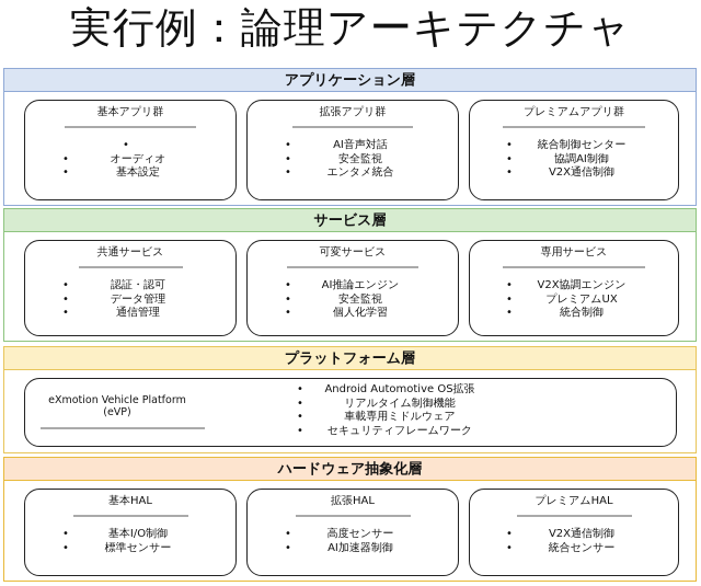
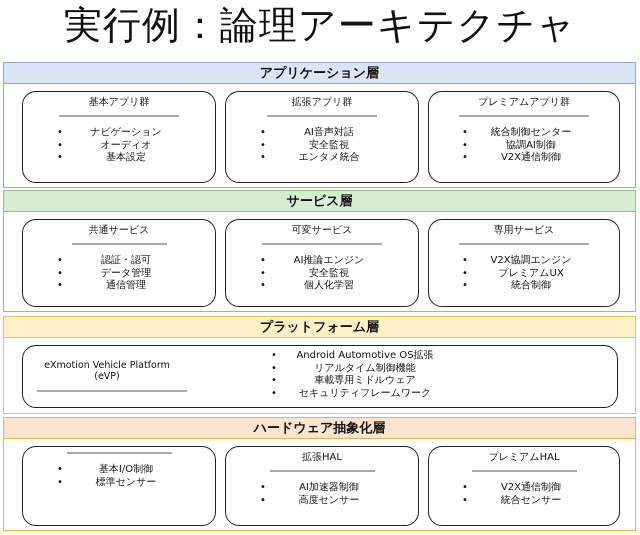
  実行例：論理アーキテクチャ
  アプリケーション層
  基本アプリ群
  •
+ ナビゲーション
  •
  オーディオ
  •
  基本設定
  拡張アプリ群
  •
  AI音声対話
  •
  安全監視
  •
  エンタメ統合
  プレミアムアプリ群
  •
  統合制御センター
  •
  協調AI制御
  •
  V2X通信制御
  サービス層
  共通サービス
  •
  認証・認可
  •
  データ管理
  •
  通信管理
  可変サービス
  •
  AI推論エンジン
  •
  安全監視
  •
  個人化学習
  専用サービス
  •
  V2X協調エンジン
  •
  プレミアムUX
  •
  統合制御
  プラットフォーム層
  eXmotion Vehicle Platform (eVP)
  •
  Android Automotive OS拡張
  •
  リアルタイム制御機能
  •
  車載専用ミドルウェア
  •
  セキュリティフレームワーク
  ハードウェア抽象化層
- 基本HAL
  •
  基本I/O制御
  •
  標準センサー
  拡張HAL
  •
- 高度センサー
+ AI加速器制御
  •
- AI加速器制御
+ 高度センサー
  プレミアムHAL
  •
  V2X通信制御
  •
  統合センサー
